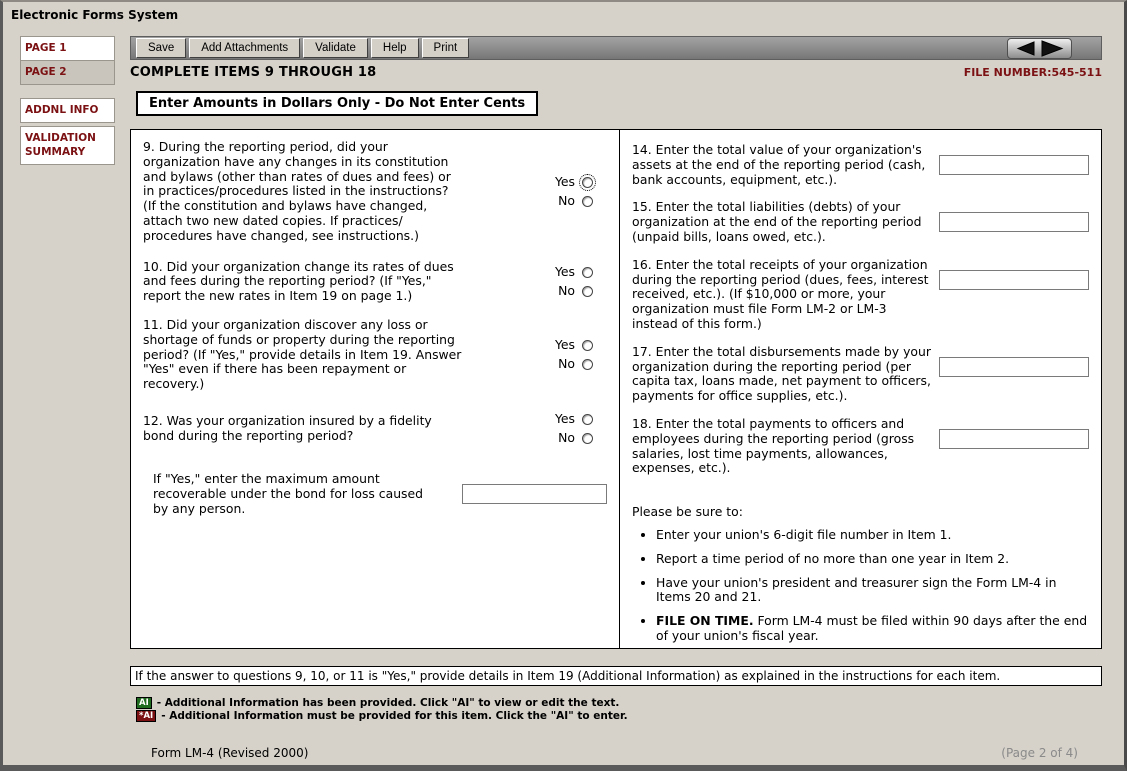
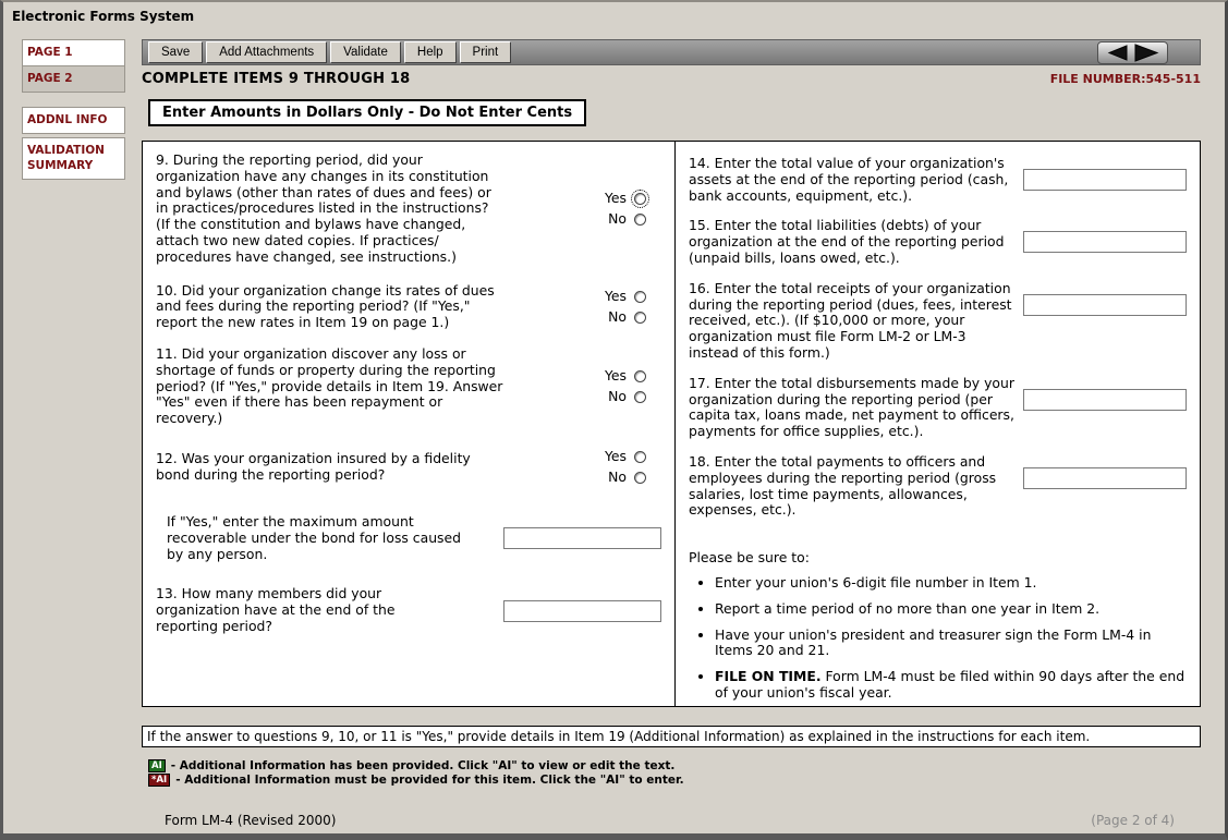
  Electronic Forms System
  PAGE 1
  PAGE 2
  ADDNL INFO
  VALIDATION SUMMARY
  Save
  Add Attachments
  Validate
  Help
  Print
  COMPLETE ITEMS 9 THROUGH 18
  FILE NUMBER:545-511
  Enter Amounts in Dollars Only - Do Not Enter Cents
  9. During the reporting period, did your organization have any changes in its constitution and bylaws (other than rates of dues and fees) or in practices/procedures listed in the instructions? (If the constitution and bylaws have changed, attach two new dated copies. If practices/ procedures have changed, see instructions.)
  Yes
  No
  10. Did your organization change its rates of dues and fees during the reporting period? (If "Yes," report the new rates in Item 19 on page 1.)
  Yes
  No
  11. Did your organization discover any loss or shortage of funds or property during the reporting period? (If "Yes," provide details in Item 19. Answer "Yes" even if there has been repayment or recovery.)
  Yes
  No
  12. Was your organization insured by a fidelity bond during the reporting period?
  Yes
  No
  If "Yes," enter the maximum amount recoverable under the bond for loss caused by any person.
+ 13. How many members did your organization have at the end of the reporting period?
  14. Enter the total value of your organization's assets at the end of the reporting period (cash, bank accounts, equipment, etc.).
  15. Enter the total liabilities (debts) of your organization at the end of the reporting period (unpaid bills, loans owed, etc.).
  16. Enter the total receipts of your organization during the reporting period (dues, fees, interest received, etc.). (If $10,000 or more, your organization must file Form LM-2 or LM-3 instead of this form.)
  17. Enter the total disbursements made by your organization during the reporting period (per capita tax, loans made, net payment to officers, payments for office supplies, etc.).
  18. Enter the total payments to officers and employees during the reporting period (gross salaries, lost time payments, allowances, expenses, etc.).
  Please be sure to:
  Enter your union's 6-digit file number in Item 1.
  Report a time period of no more than one year in Item 2.
  Have your union's president and treasurer sign the Form LM-4 in Items 20 and 21.
  FILE ON TIME. Form LM-4 must be filed within 90 days after the end of your union's fiscal year.
  If the answer to questions 9, 10, or 11 is "Yes," provide details in Item 19 (Additional Information) as explained in the instructions for each item.
  AI
  - Additional Information has been provided. Click "AI" to view or edit the text.
  *AI
  - Additional Information must be provided for this item. Click the "AI" to enter.
  Form LM-4 (Revised 2000)
  (Page 2 of 4)
